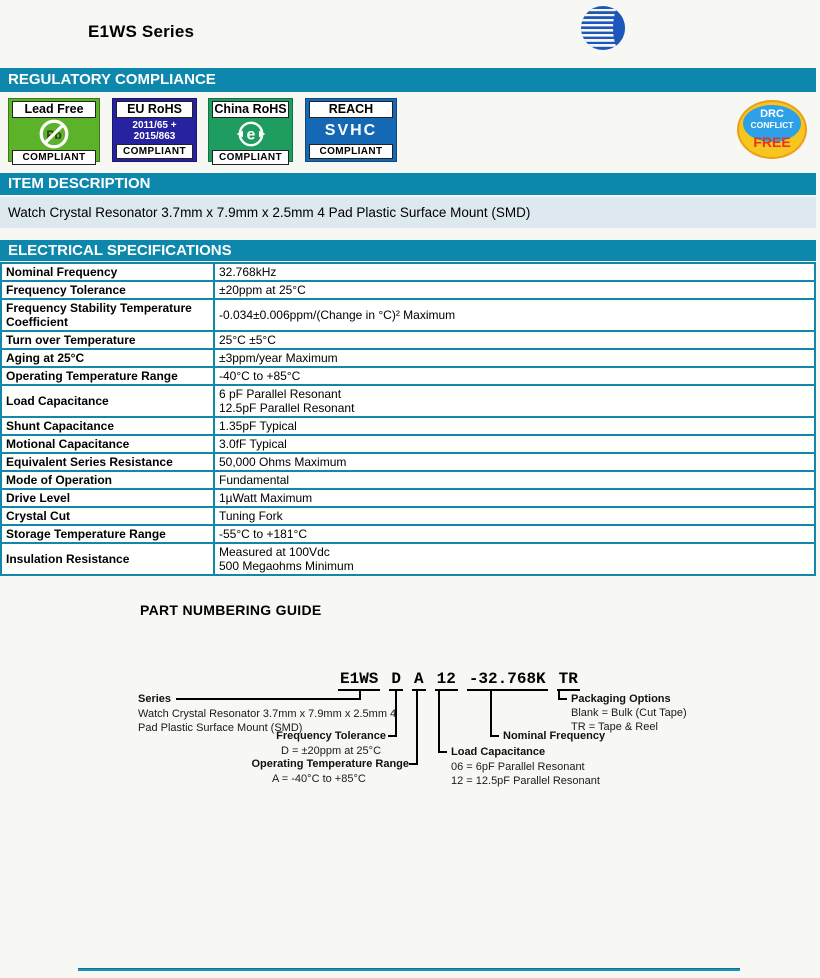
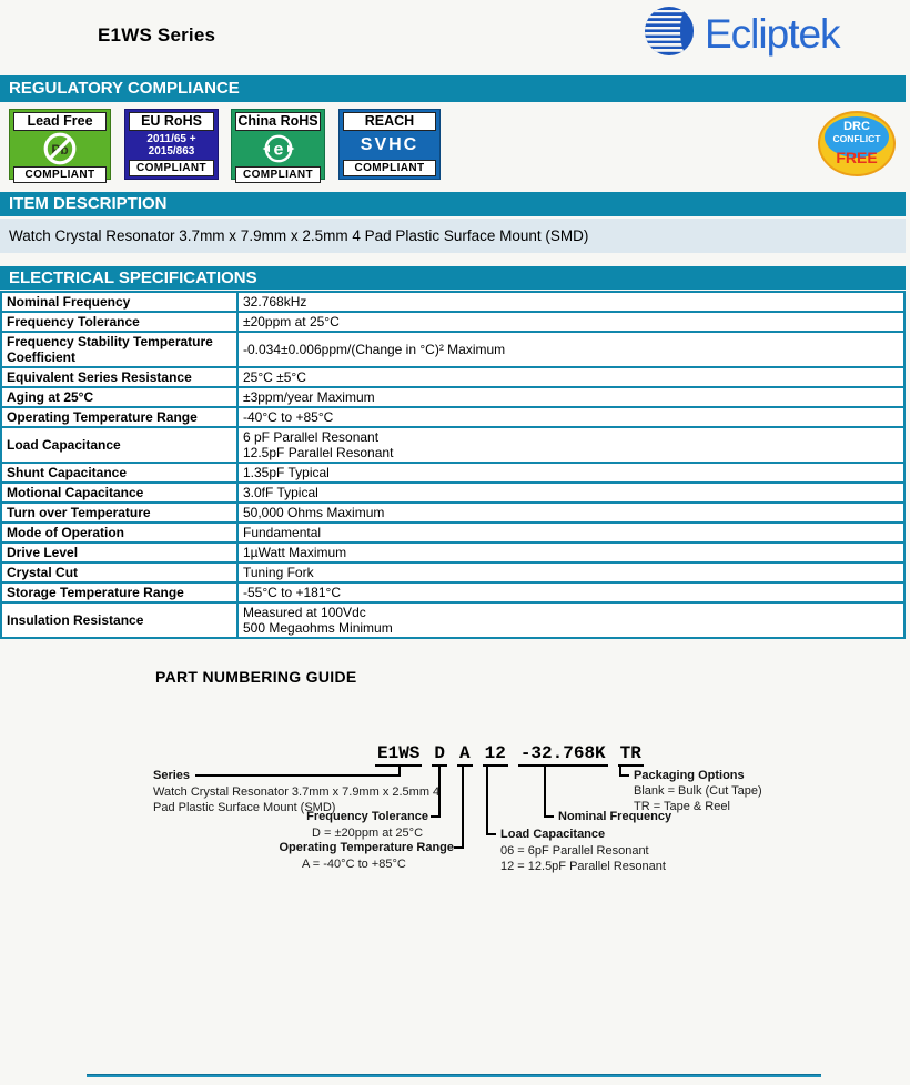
  E1WS Series
+ Ecliptek
  REGULATORY COMPLIANCE
  Lead Free
  Pb
  COMPLIANT
  EU RoHS
  2011/65 +
  2015/863
  COMPLIANT
  China RoHS
  e
  COMPLIANT
  REACH
  SVHC
  COMPLIANT
  DRC
  CONFLICT
  FREE
  ITEM DESCRIPTION
  Watch Crystal Resonator 3.7mm x 7.9mm x 2.5mm 4 Pad Plastic Surface Mount (SMD)
  ELECTRICAL SPECIFICATIONS
  Nominal Frequency	32.768kHz
  Frequency Tolerance	±20ppm at 25°C
  Frequency Stability Temperature Coefficient	-0.034±0.006ppm/(Change in °C)² Maximum
- Turn over Temperature	25°C ±5°C
+ Equivalent Series Resistance	25°C ±5°C
  Aging at 25°C	±3ppm/year Maximum
  Operating Temperature Range	-40°C to +85°C
  Load Capacitance	6 pF Parallel Resonant 12.5pF Parallel Resonant
  Shunt Capacitance	1.35pF Typical
  Motional Capacitance	3.0fF Typical
- Equivalent Series Resistance	50,000 Ohms Maximum
+ Turn over Temperature	50,000 Ohms Maximum
  Mode of Operation	Fundamental
  Drive Level	1µWatt Maximum
  Crystal Cut	Tuning Fork
  Storage Temperature Range	-55°C to +181°C
  Insulation Resistance	Measured at 100Vdc 500 Megaohms Minimum
  PART NUMBERING GUIDE
  E1WS
  D
  A
  12
  -32.768K
  TR
  Series
  Watch Crystal Resonator 3.7mm x 7.9mm x 2.5mm 4
  Pad Plastic Surface Mount (SMD)
  Frequency Tolerance
  D = ±20ppm at 25°C
  Operating Temperature Range
  A = -40°C to +85°C
  Load Capacitance
  06 = 6pF Parallel Resonant
  12 = 12.5pF Parallel Resonant
  Nominal Frequency
  Packaging Options
  Blank = Bulk (Cut Tape)
  TR = Tape & Reel
